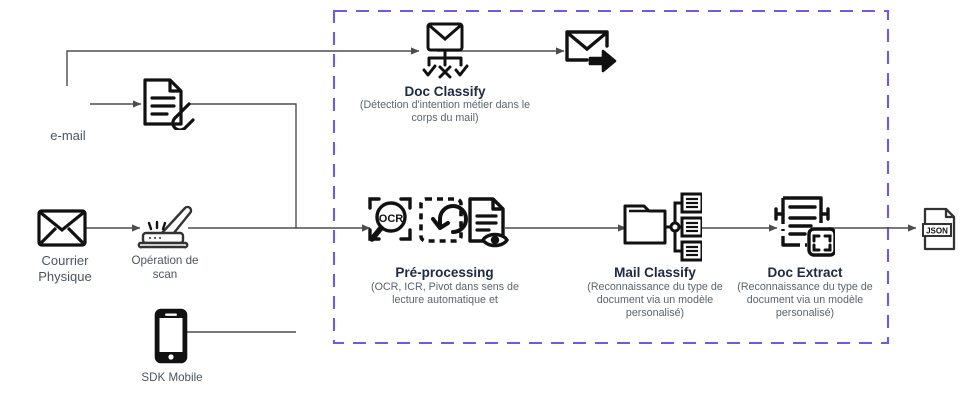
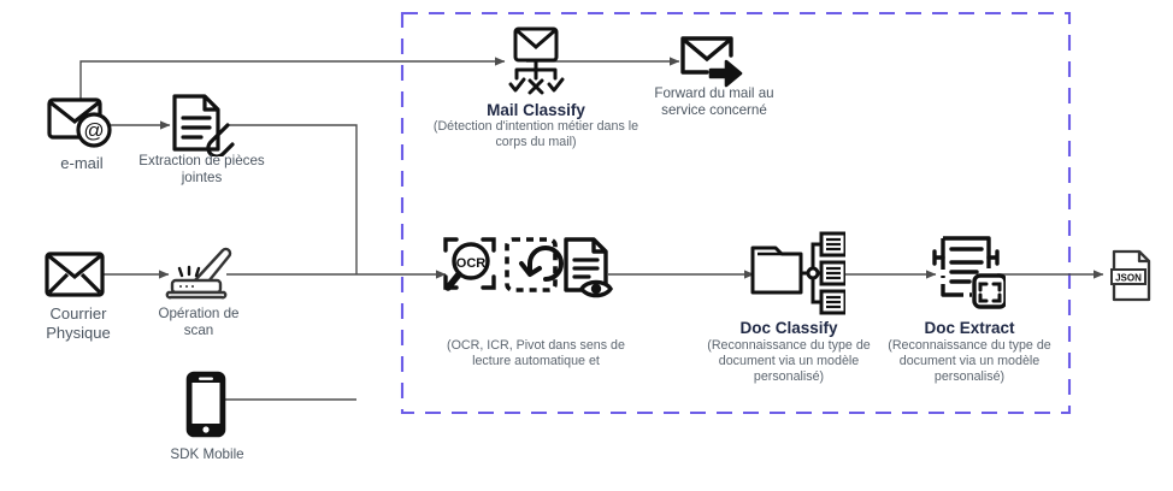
+ @
  e-mail
+ Extraction de pièces
+ jointes
  Courrier
  Physique
  Opération de
  scan
  SDK Mobile
- Doc Classify
+ Mail Classify
  (Détection d'intention métier dans le
  corps du mail)
+ Forward du mail au
+ service concerné
  OCR
- Pré-processing
  (OCR, ICR, Pivot dans sens de
  lecture automatique et
- Mail Classify
+ Doc Classify
  (Reconnaissance du type de
  document via un modèle
  personalisé)
  Doc Extract
  (Reconnaissance du type de
  document via un modèle
  personalisé)
  JSON
